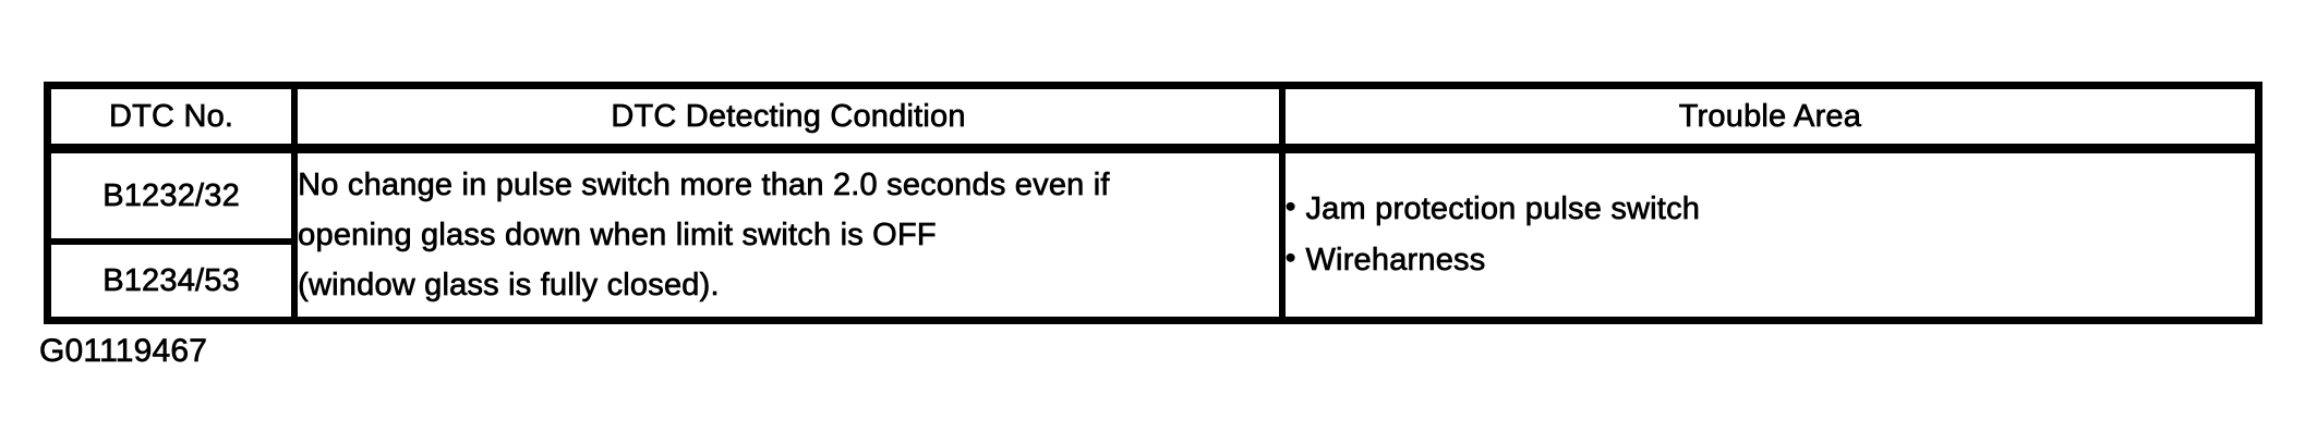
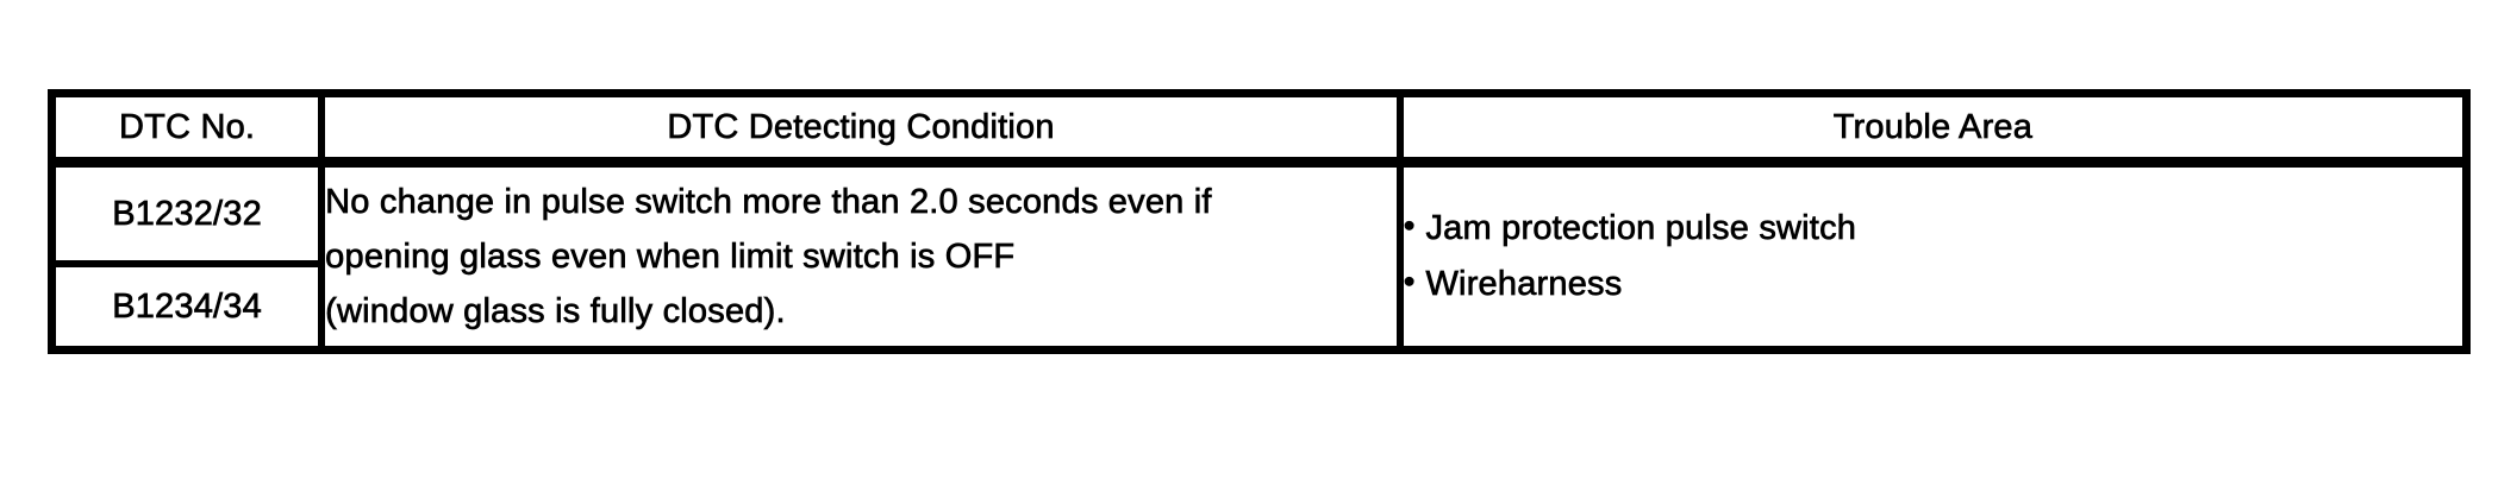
  DTC No.	DTC Detecting Condition	Trouble Area
- B1232/32	No change in pulse switch more than 2.0 seconds even if opening glass down when limit switch is OFF (window glass is fully closed).	• Jam protection pulse switch • Wireharness
+ B1232/32	No change in pulse switch more than 2.0 seconds even if opening glass even when limit switch is OFF (window glass is fully closed).	• Jam protection pulse switch • Wireharness
- B1234/53
+ B1234/34
- G01119467
